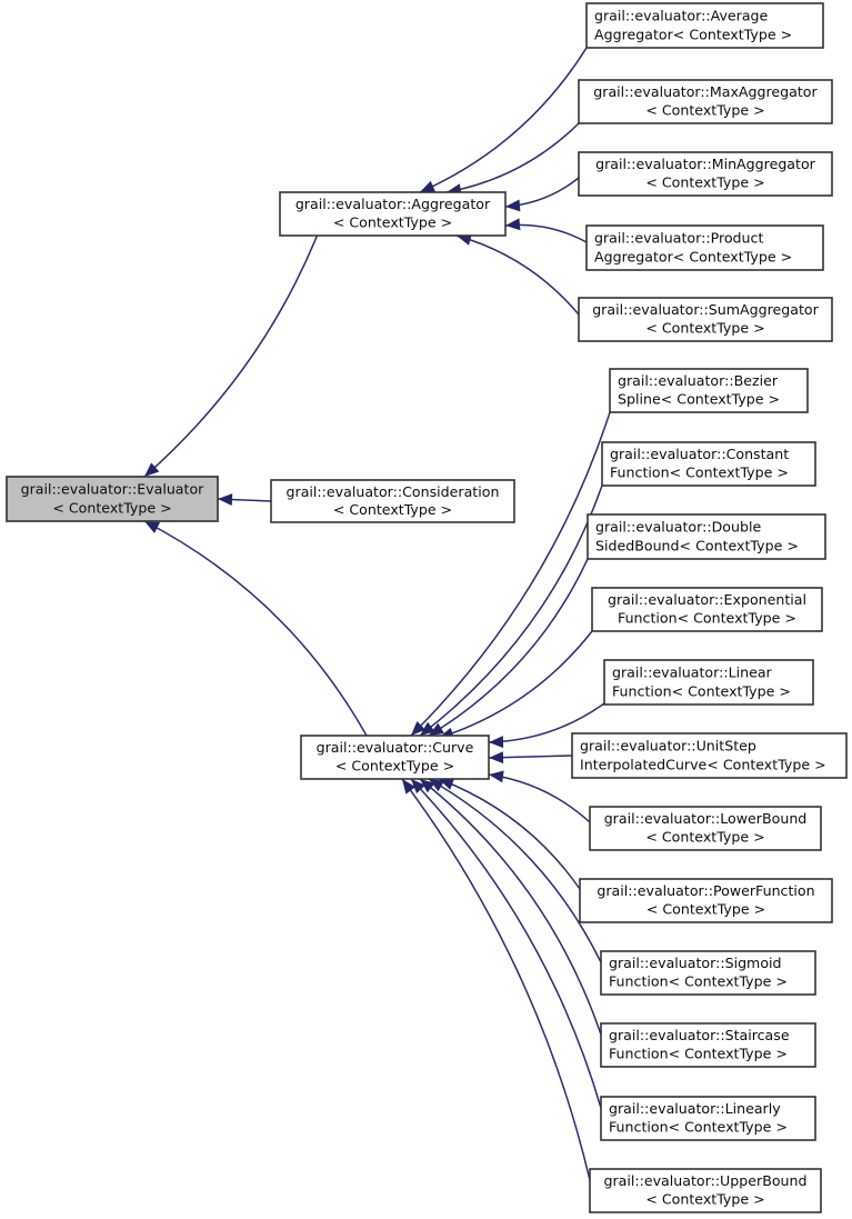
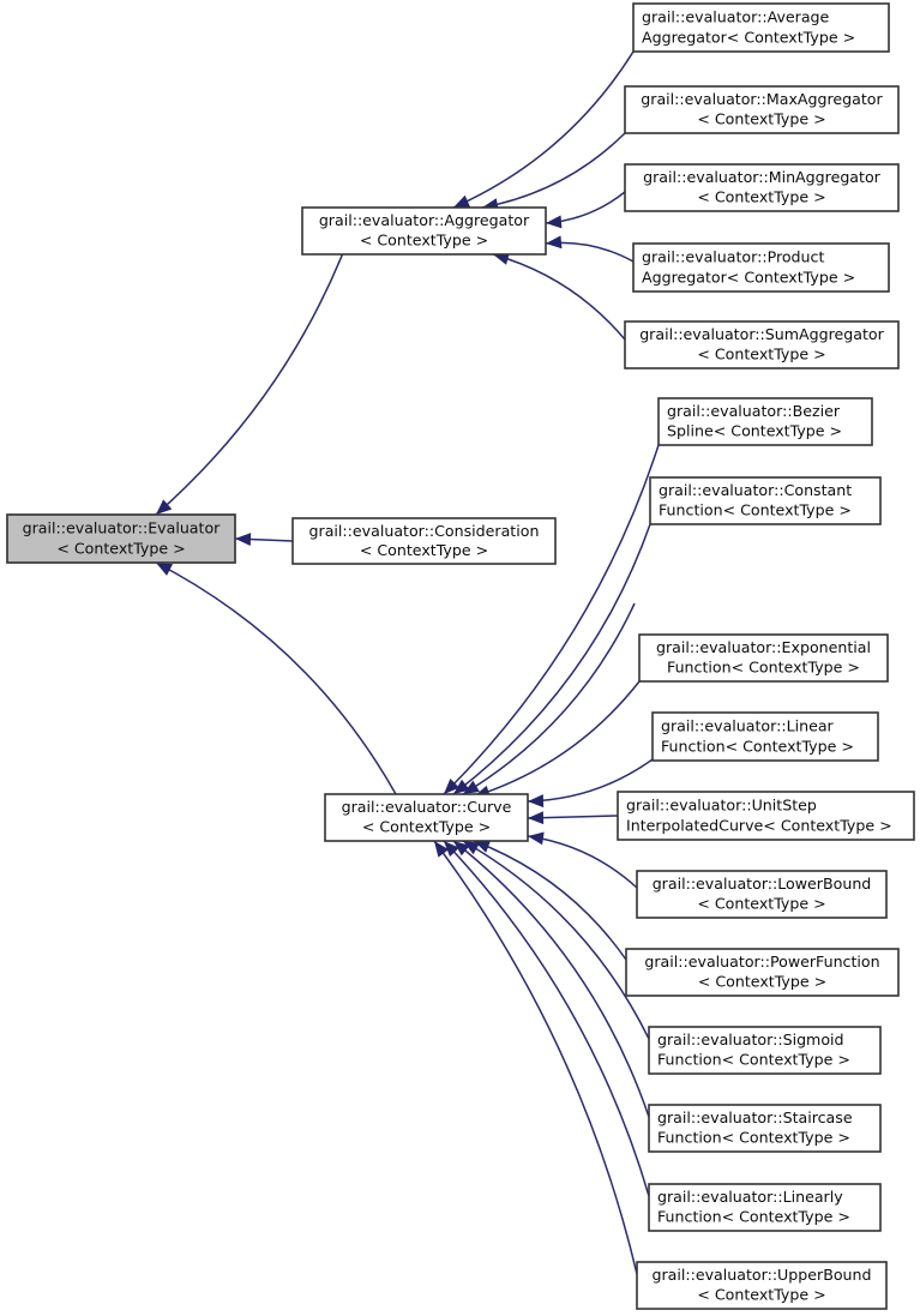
  grail::evaluator::Evaluator
  < ContextType >
  grail::evaluator::Consideration
  < ContextType >
  grail::evaluator::Aggregator
  < ContextType >
  grail::evaluator::Curve
  < ContextType >
  grail::evaluator::Average
  Aggregator< ContextType >
  grail::evaluator::MaxAggregator
  < ContextType >
  grail::evaluator::MinAggregator
  < ContextType >
  grail::evaluator::Product
  Aggregator< ContextType >
  grail::evaluator::SumAggregator
  < ContextType >
  grail::evaluator::Bezier
  Spline< ContextType >
  grail::evaluator::Constant
  Function< ContextType >
- grail::evaluator::Double
- SidedBound< ContextType >
  grail::evaluator::Exponential
  Function< ContextType >
  grail::evaluator::Linear
  Function< ContextType >
  grail::evaluator::UnitStep
  InterpolatedCurve< ContextType >
  grail::evaluator::LowerBound
  < ContextType >
  grail::evaluator::PowerFunction
  < ContextType >
  grail::evaluator::Sigmoid
  Function< ContextType >
  grail::evaluator::Staircase
  Function< ContextType >
  grail::evaluator::Linearly
  Function< ContextType >
  grail::evaluator::UpperBound
  < ContextType >
